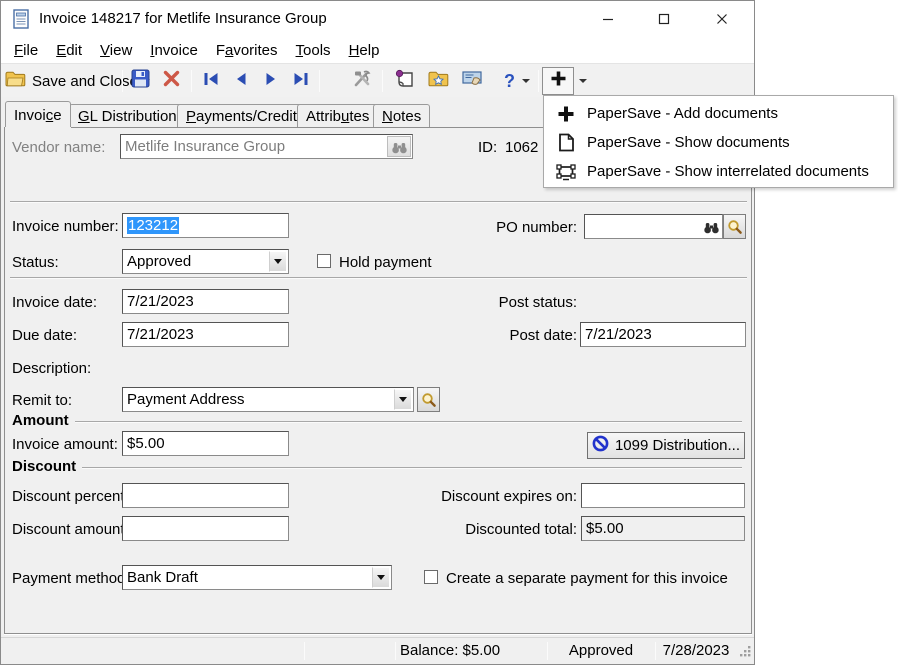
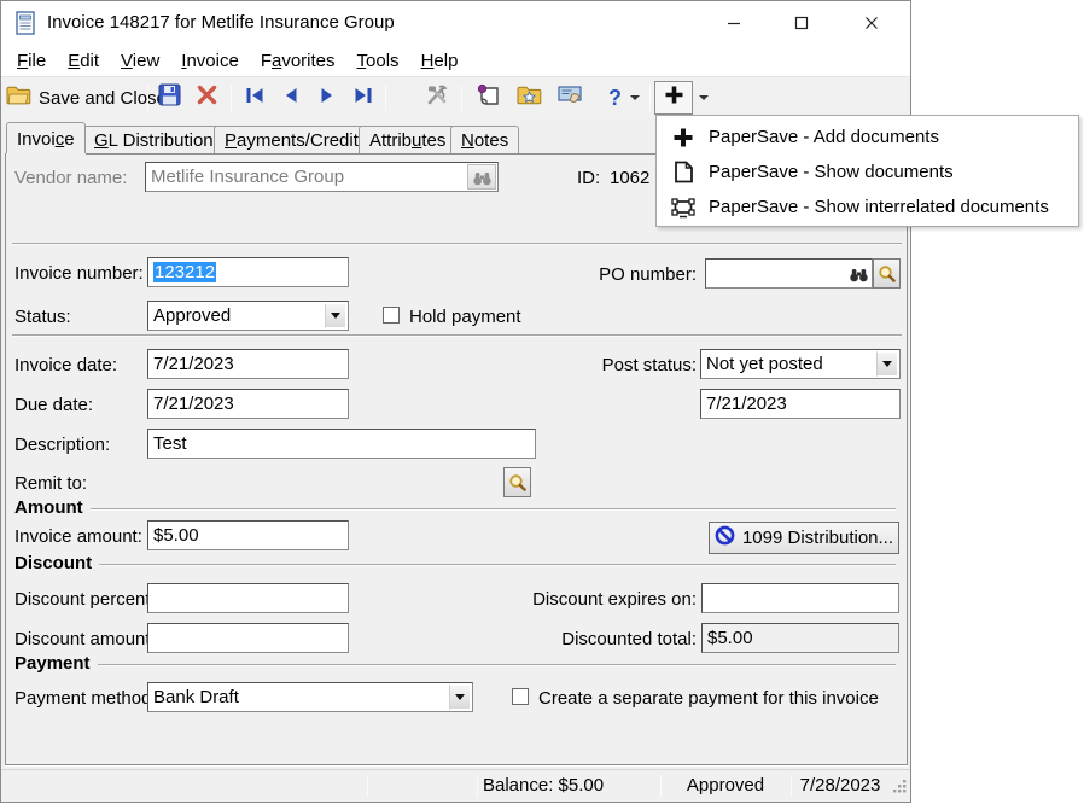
  Invoice 148217 for Metlife Insurance Group
  File
  Edit
  View
  Invoice
  Favorites
  Tools
  Help
  Save and Clos
  ?
  Invoice
  GL Distribution
  Payments/Credit
  Attributes
  Notes
  Vendor name:
  Metlife Insurance Group
  ID:
  1062
  Invoice number:
  123212
  PO number:
  Status:
  Approved
  Hold payment
  Invoice date:
  7/21/2023
  Post status:
+ Not yet posted
  Due date:
  7/21/2023
- Post date:
  7/21/2023
  Description:
+ Test
  Remit to:
- Payment Address
  Amount
  Invoice amount:
  $5.00
  1099 Distribution...
  Discount
  Discount percen
  Discount expires on:
  Discount amoun
  Discounted total:
  $5.00
+ Payment
  Payment metho
  Bank Draft
  Create a separate payment for this invoice
  Balance: $5.00
  Approved
  7/28/2023
  PaperSave - Add documents
  PaperSave - Show documents
  PaperSave - Show interrelated documents
